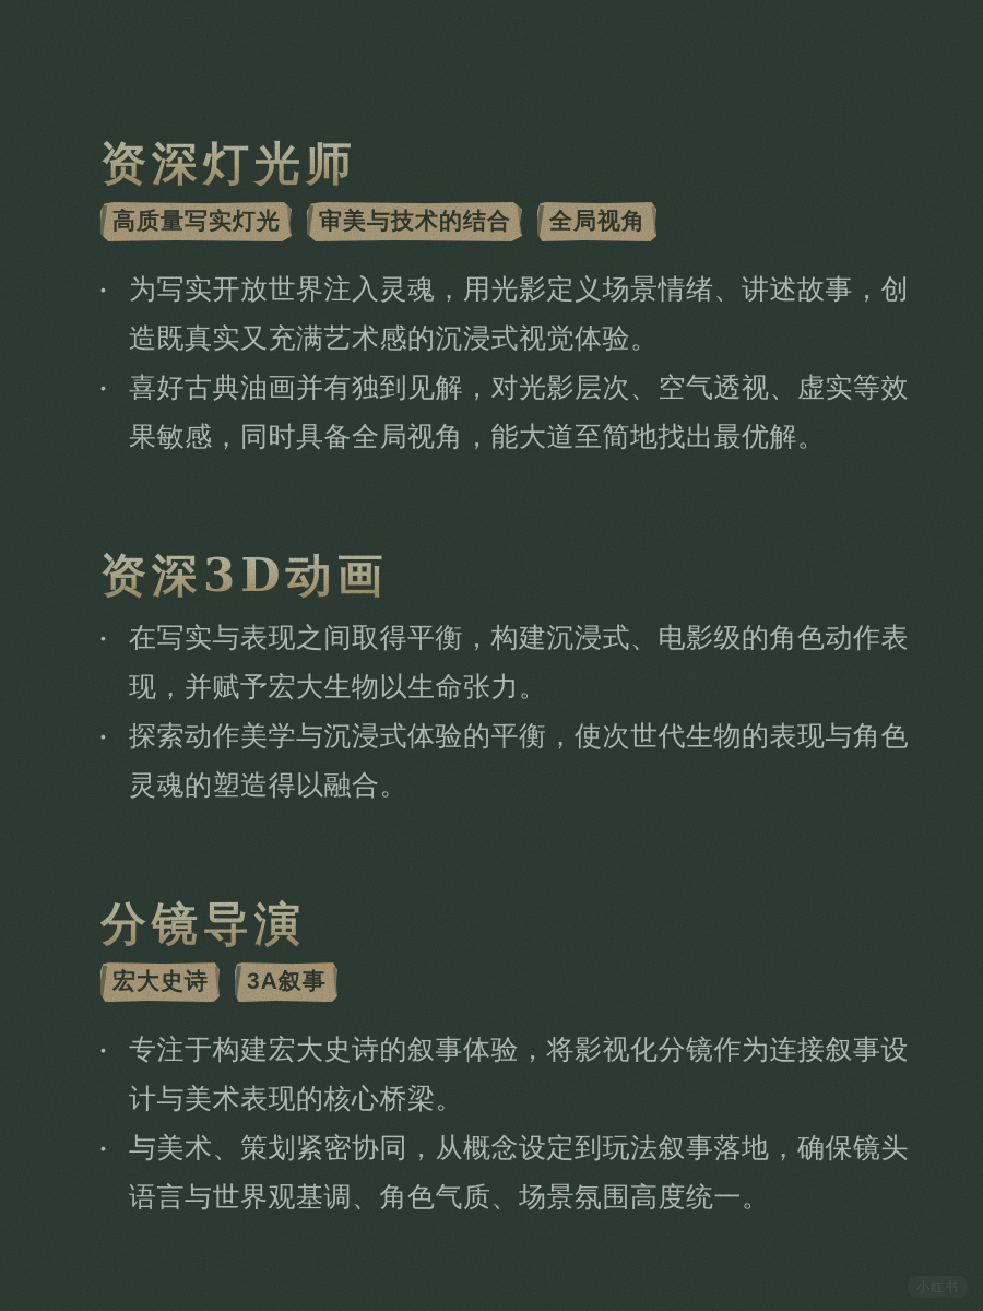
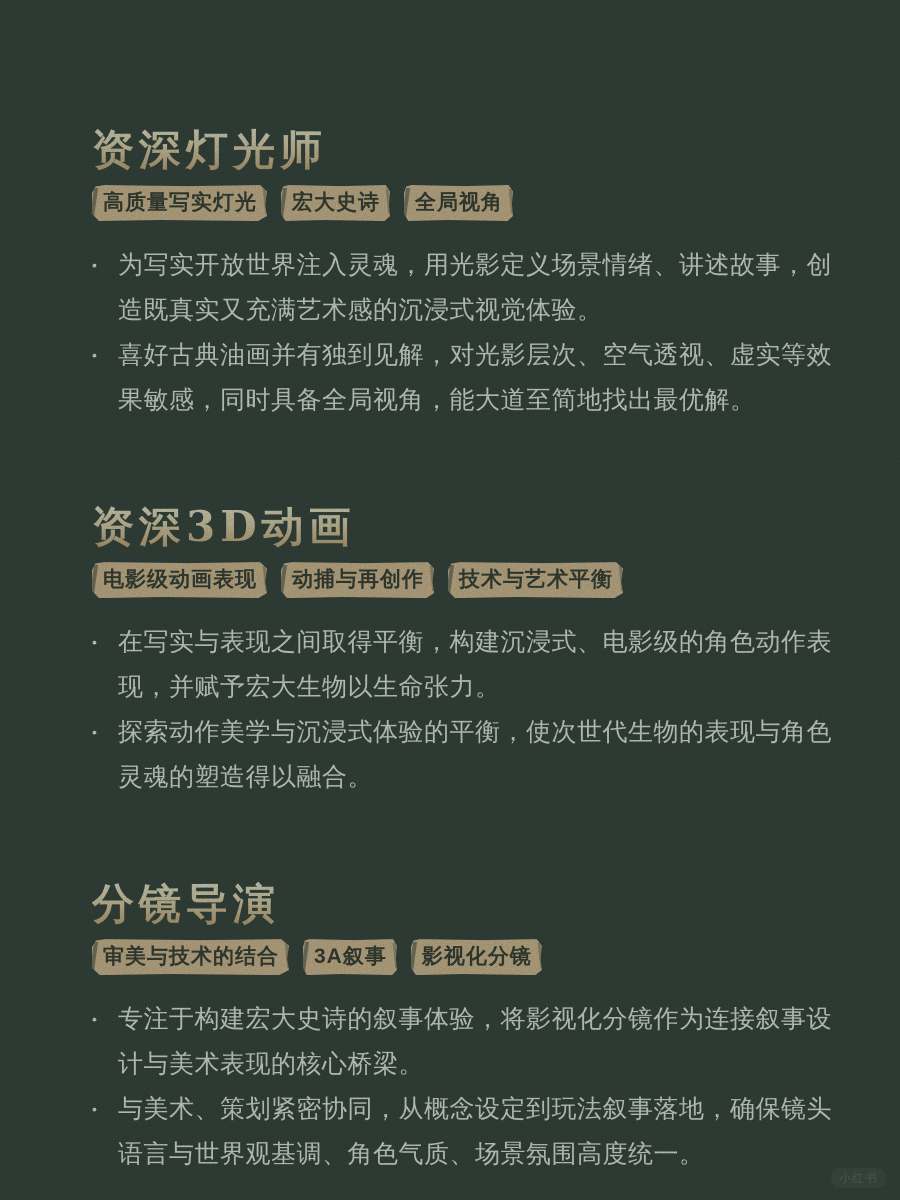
  资深灯光师
  高质量写实灯光
- 审美与技术的结合
+ 宏大史诗
  全局视角
  •
  为写实开放世界注入灵魂，用光影定义场景情绪、讲述故事，创造既真实又充满艺术感的沉浸式视觉体验。
  •
  喜好古典油画并有独到见解，对光影层次、空气透视、虚实等效果敏感，同时具备全局视角，能大道至简地找出最优解。
  资深3D动画
+ 电影级动画表现
+ 动捕与再创作
+ 技术与艺术平衡
  •
  在写实与表现之间取得平衡，构建沉浸式、电影级的角色动作表现，并赋予宏大生物以生命张力。
  •
  探索动作美学与沉浸式体验的平衡，使次世代生物的表现与角色灵魂的塑造得以融合。
  分镜导演
- 宏大史诗
+ 审美与技术的结合
  3A叙事
+ 影视化分镜
  •
  专注于构建宏大史诗的叙事体验，将影视化分镜作为连接叙事设计与美术表现的核心桥梁。
  •
  与美术、策划紧密协同，从概念设定到玩法叙事落地，确保镜头语言与世界观基调、角色气质、场景氛围高度统一。
